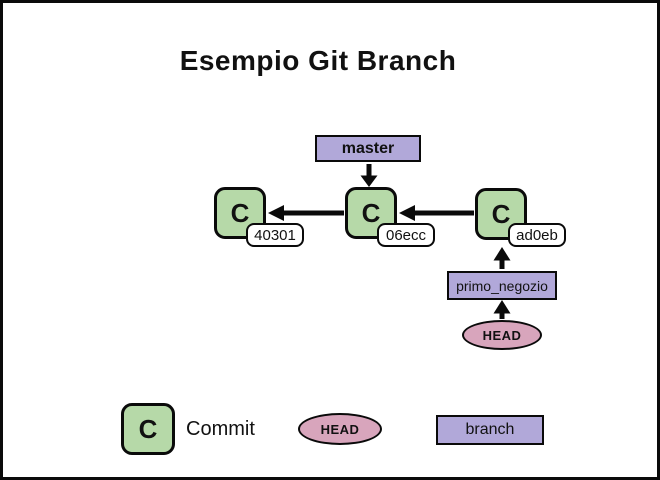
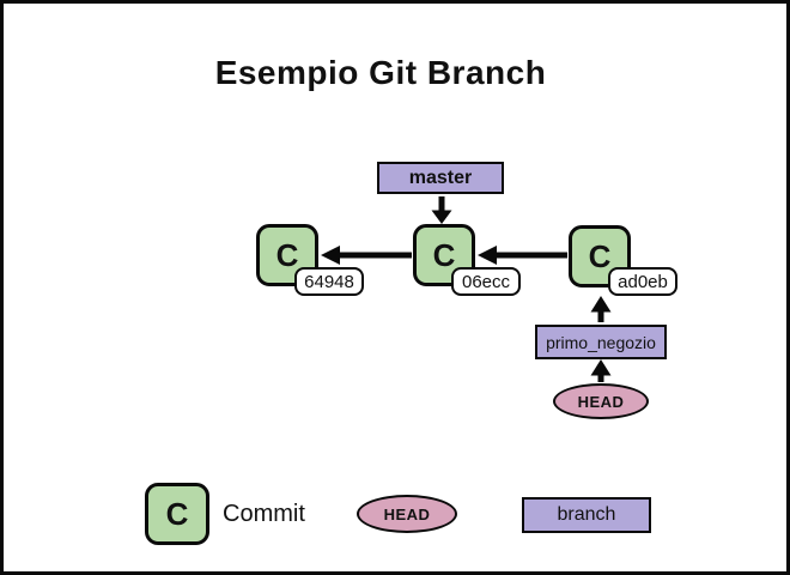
  Esempio Git Branch
  master
  C
  C
  C
- 40301
+ 64948
  06ecc
  ad0eb
  primo_negozio
  HEAD
  C
  Commit
  HEAD
  branch
